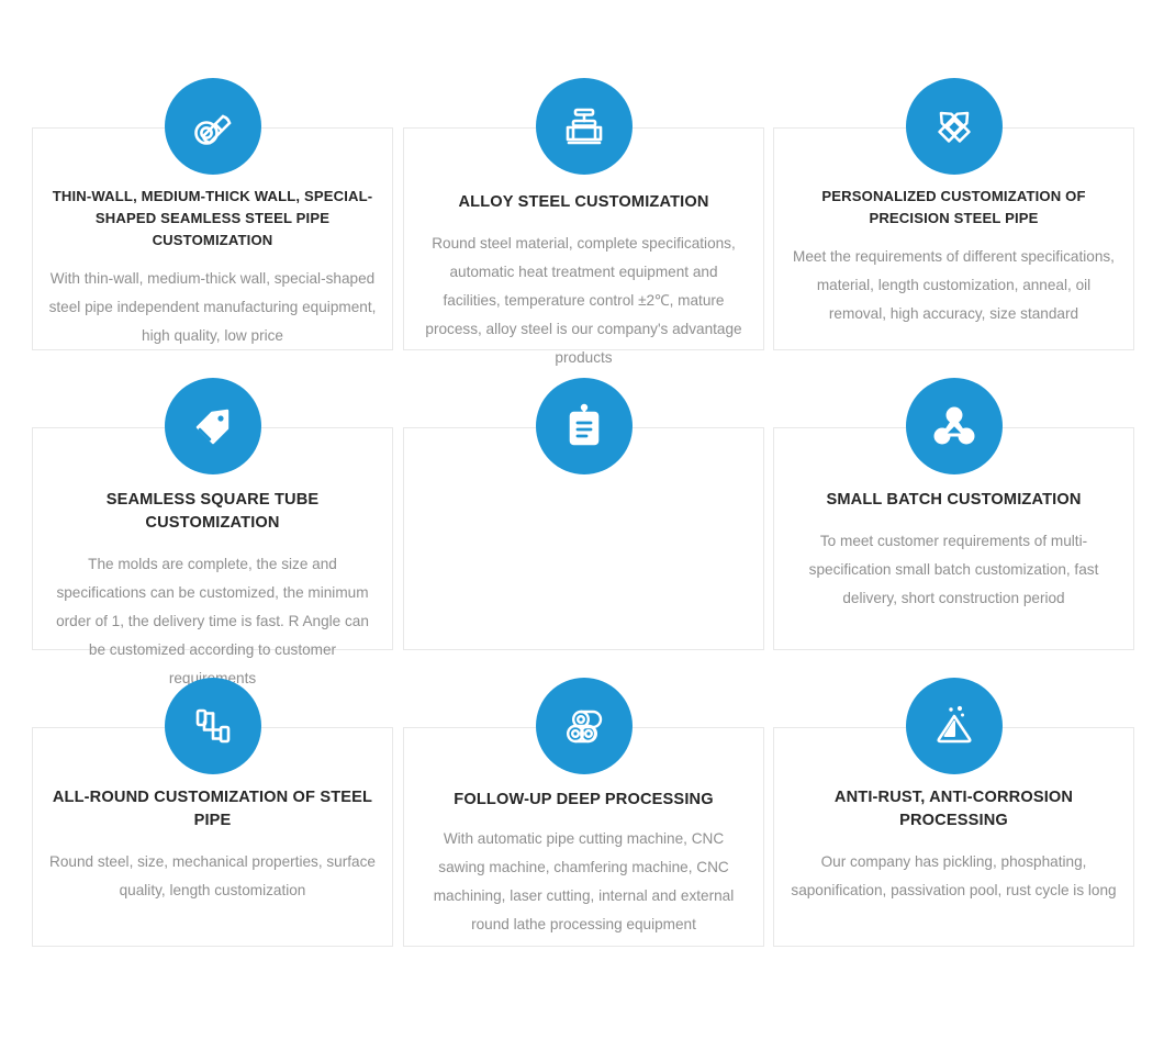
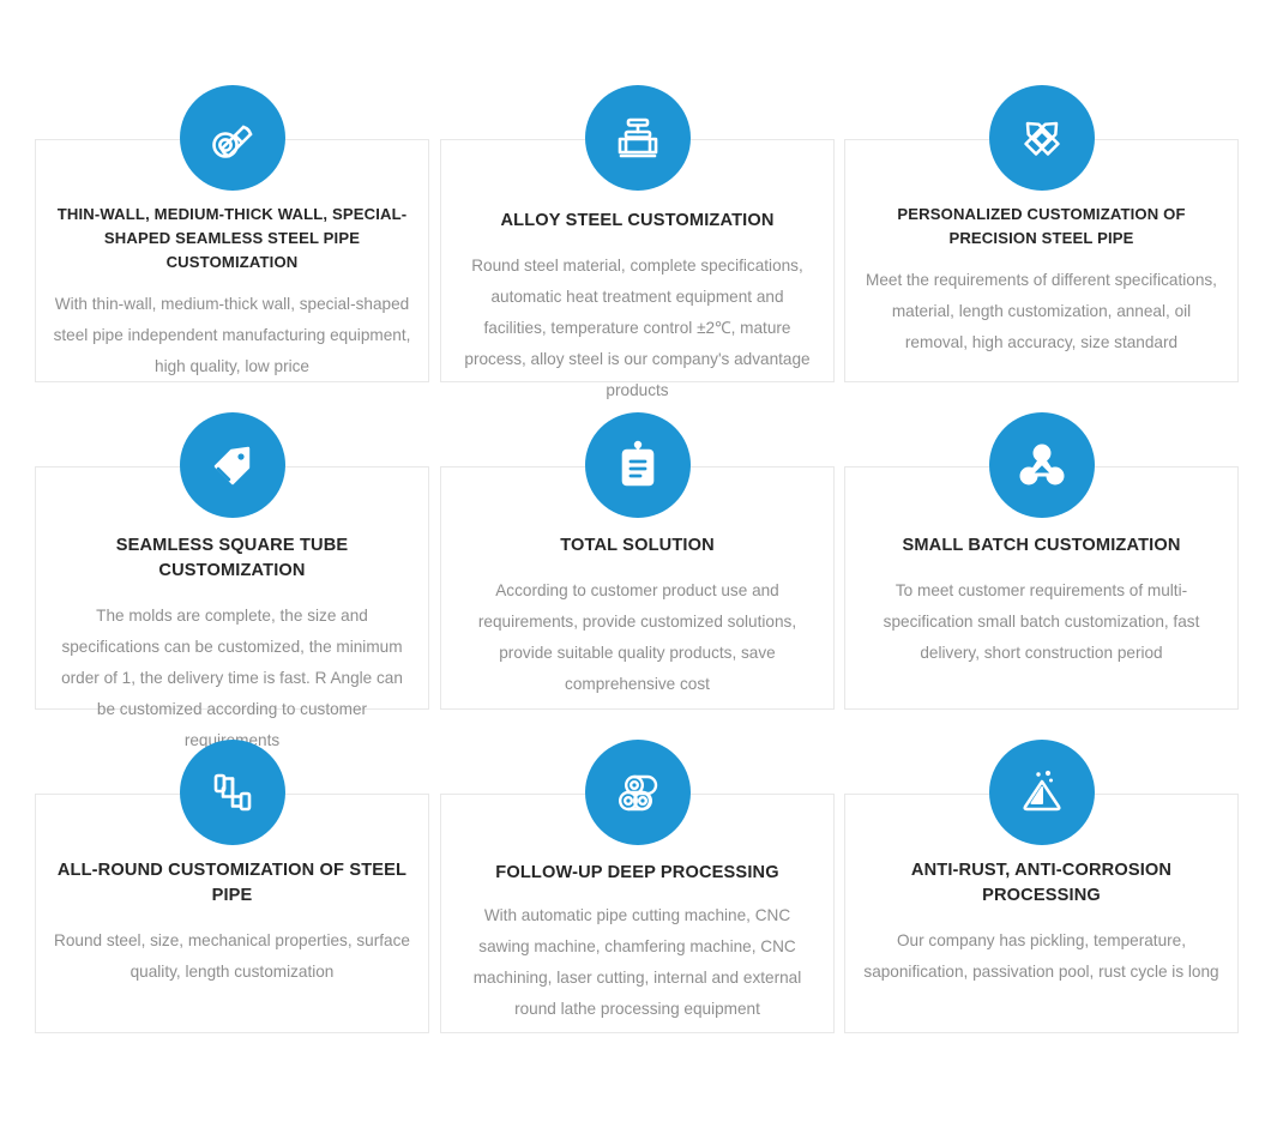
  THIN-WALL, MEDIUM-THICK WALL, SPECIAL-SHAPED SEAMLESS STEEL PIPE CUSTOMIZATION
  With thin-wall, medium-thick wall, special-shaped steel pipe independent manufacturing equipment, high quality, low price
  ALLOY STEEL CUSTOMIZATION
  Round steel material, complete specifications, automatic heat treatment equipment and facilities, temperature control ±2℃, mature process, alloy steel is our company's advantage products
  PERSONALIZED CUSTOMIZATION OF PRECISION STEEL PIPE
  Meet the requirements of different specifications, material, length customization, anneal, oil removal, high accuracy, size standard
  SEAMLESS SQUARE TUBE CUSTOMIZATION
  The molds are complete, the size and specifications can be customized, the minimum order of 1, the delivery time is fast. R Angle can be customized according to customer requents
+ TOTAL SOLUTION
+ According to customer product use and requirements, provide customized solutions, provide suitable quality products, save comprehensive cost
  SMALL BATCH CUSTOMIZATION
  To meet customer requirements of multi-specification small batch customization, fast delivery, short construction period
  ALL-ROUND CUSTOMIZATION OF STEEL PIPE
  Round steel, size, mechanical properties, surface quality, length customization
  FOLLOW-UP DEEP PROCESSING
  With automatic pipe cutting machine, CNC sawing machine, chamfering machine, CNC machining, laser cutting, internal and external round lathe processing equipment
  ANTI-RUST, ANTI-CORROSION PROCESSING
- Our company has pickling, phosphating, saponification, passivation pool, rust cycle is long
+ Our company has pickling, temperature, saponification, passivation pool, rust cycle is long
